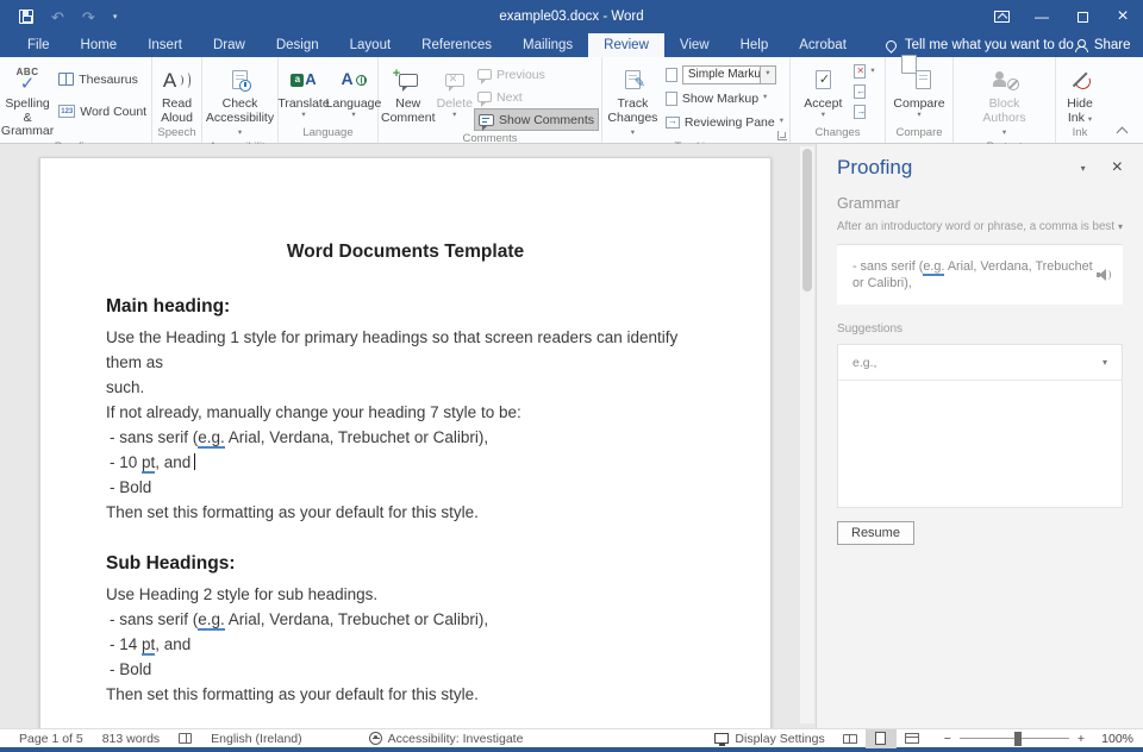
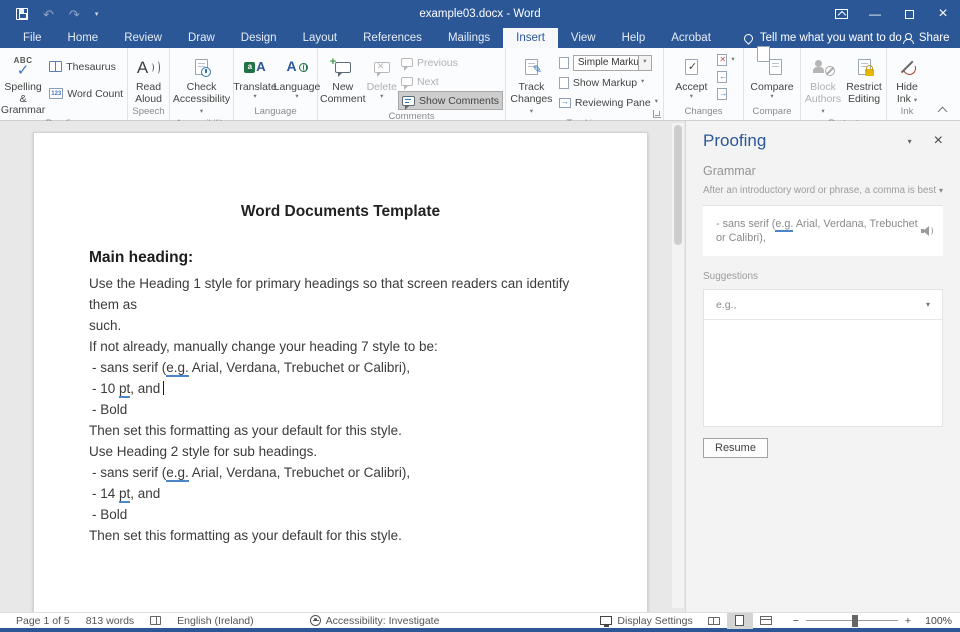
  ↶
  ↷
  example03.docx - Word
  —
  ×
  File
  Home
- Insert
+ Review
  Draw
  Design
  Layout
  References
  Mailings
- Review
+ Insert
  View
  Help
  Acrobat
  Tell me what you want to do
  Share
  ABC
  ✓
  Spelling &
  Grammar
  Thesaurus
  Word Count
  A
  Read
  Aloud
  Speech
  Check
  Accessibility
  a
  A
  Translate
  A
  Language
  Language
  +
  New
  Comment
  ✕
  Delete
  Previous
  Next
  Show Comments
  Comments
  ✎
  Track
  Changes
  Simple Marku
  Show Markup
  Reviewing Pane
  ✓
  Accept
  Changes
  Compare
  Compare
  Block
  Authors
+ Restrict
+ Editing
  Hide
  Ink
  Ink
  Word Documents Template
  Main heading:
  Use the Heading 1 style for primary headings so that screen readers can identify them as
  such.
  If not already, manually change your heading 7 style to be:
  - sans serif (e.g. Arial, Verdana, Trebuchet or Calibri),
  - 10 pt, and
  - Bold
  Then set this formatting as your default for this style.
- Sub Headings:
  Use Heading 2 style for sub headings.
  - sans serif (e.g. Arial, Verdana, Trebuchet or Calibri),
  - 14 pt, and
  - Bold
  Then set this formatting as your default for this style.
  Proofing
  ▾
  ×
  Grammar
  After an introductory word or phrase, a comma is best
  ▾
  - sans serif (e.g. Arial, Verdana, Trebuchet or Calibri),
  Suggestions
  e.g.,
  ▾
  Resume
  Page 1 of 5
  813 words
  English (Ireland)
  Accessibility: Investigate
  Display Settings
  −
  +
  100%
